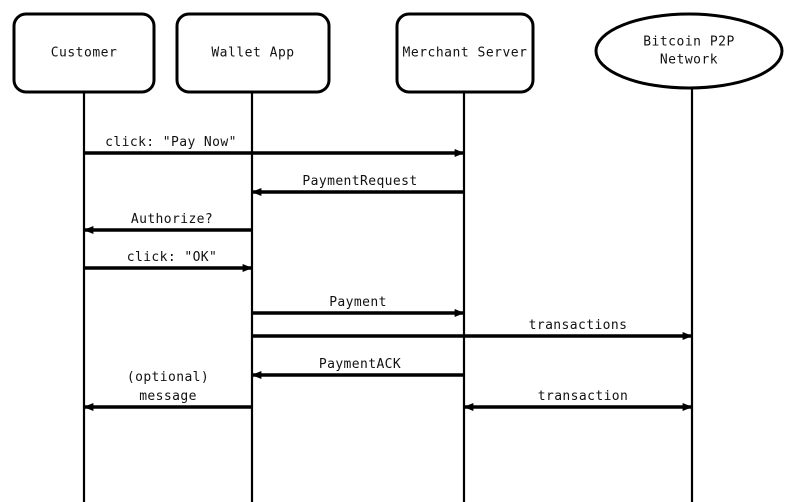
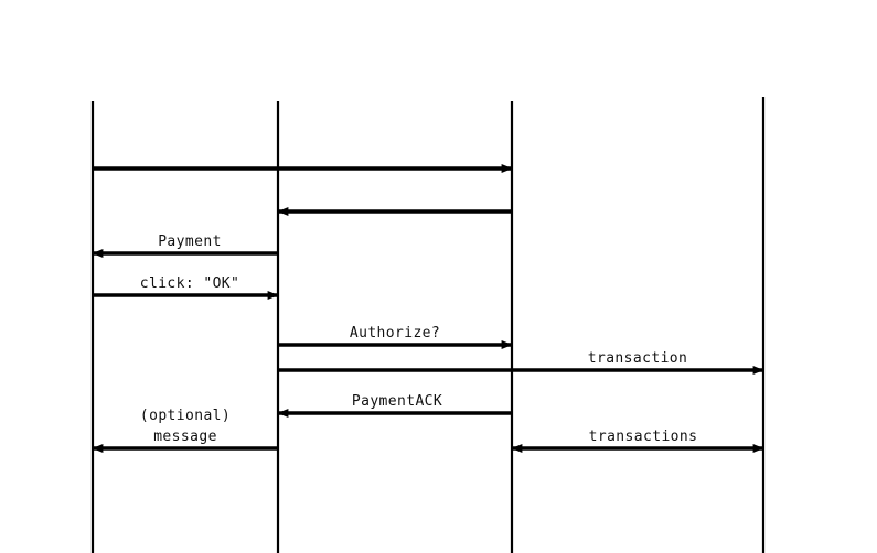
- Customer
- Wallet App
- Merchant Server
- Bitcoin P2P
- Network
- click: "Pay Now"
- PaymentRequest
- Authorize?
+ Payment
  click: "OK"
- Payment
+ Authorize?
- transactions
+ transaction
  PaymentACK
  (optional)
  message
- transaction
+ transactions
